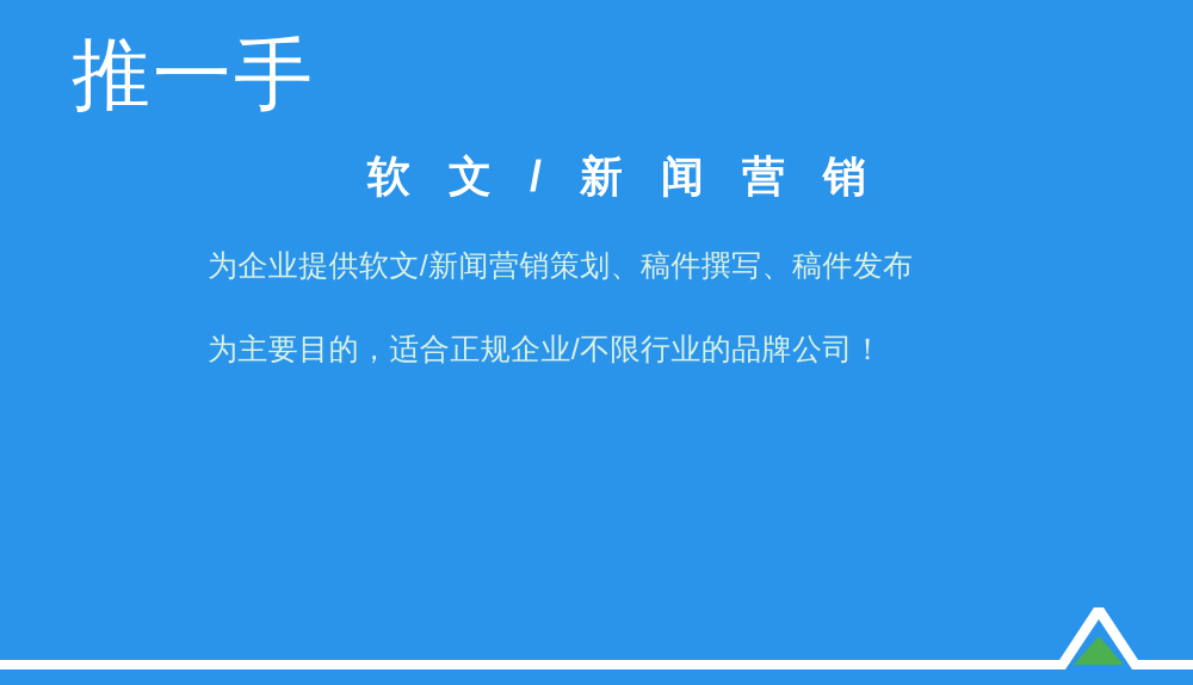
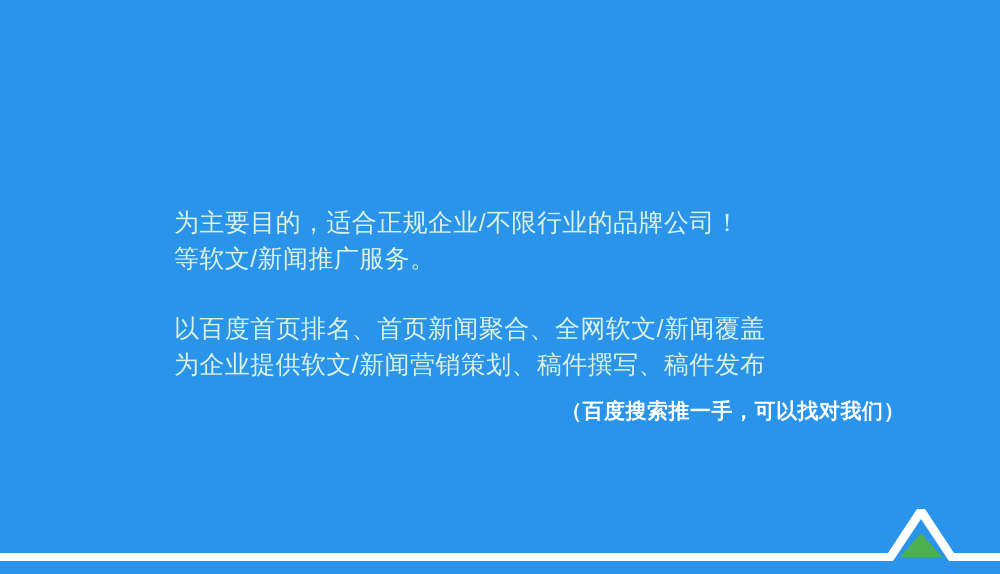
- 推一手
- 软 文 / 新 闻 营 销
- 为企业提供软文/新闻营销策划、稿件撰写、稿件发布
+ 为主要目的，适合正规企业/不限行业的品牌公司！
+ 等软文/新闻推广服务。
+ 以百度首页排名、首页新闻聚合、全网软文/新闻覆盖
- 为主要目的，适合正规企业/不限行业的品牌公司！
+ 为企业提供软文/新闻营销策划、稿件撰写、稿件发布
+ （百度搜索推一手，可以找对我们）
